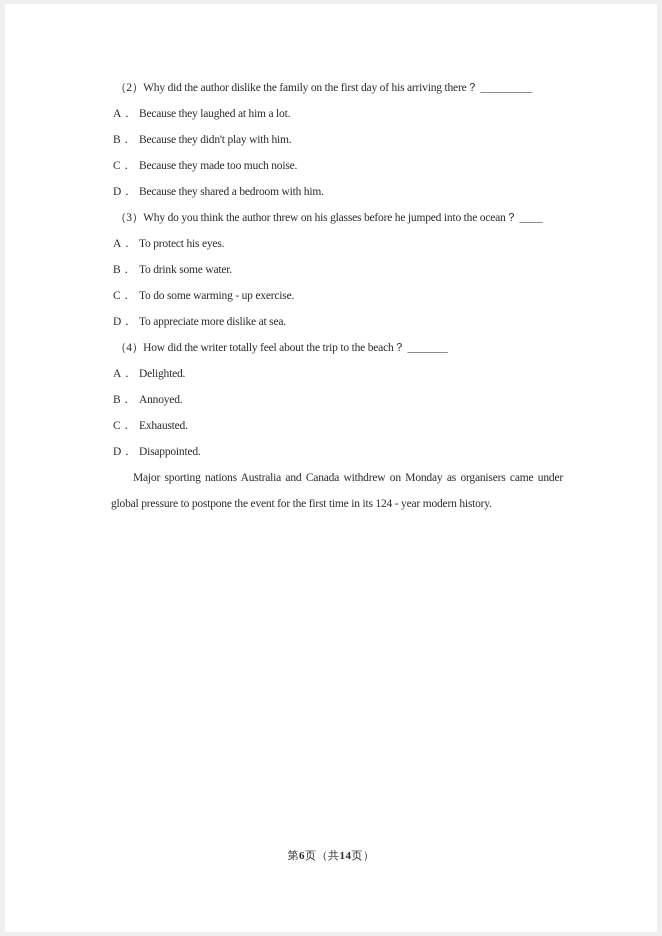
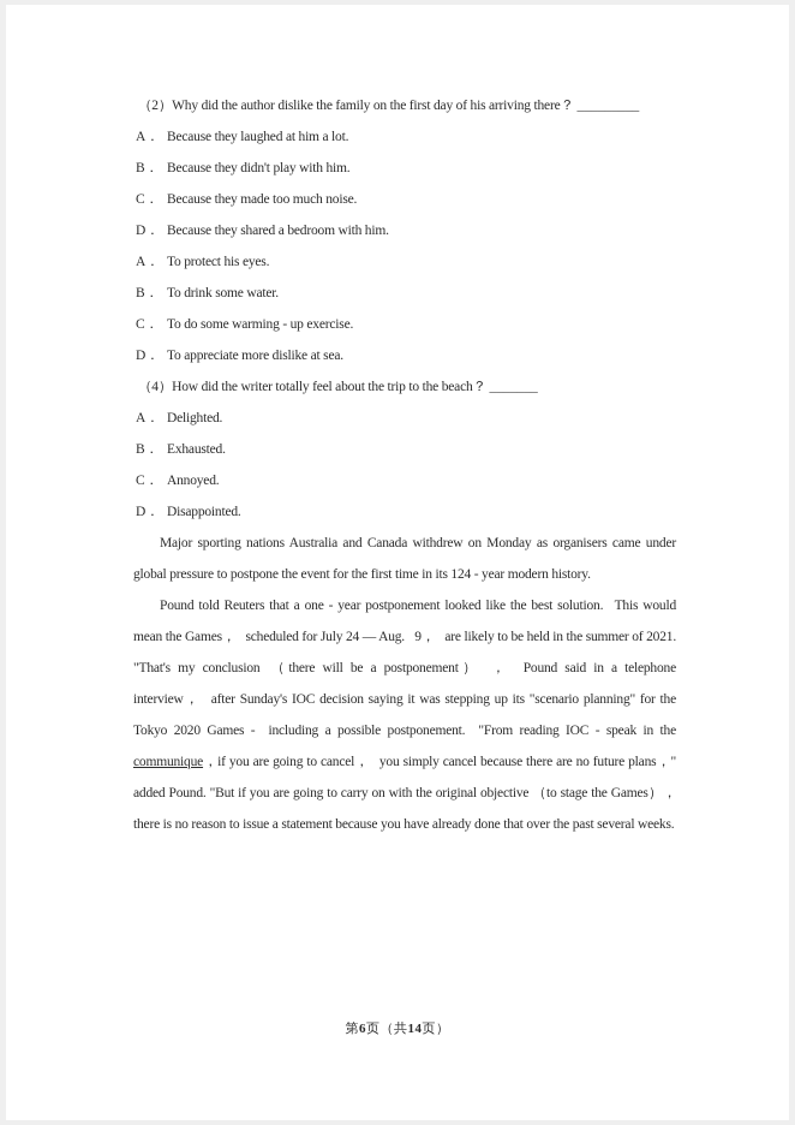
  （2）Why did the author dislike the family on the first day of his arriving there？ _________
  A．
  Because they laughed at him a lot.
  B．
  Because they didn't play with him.
  C．
  Because they made too much noise.
  D．
  Because they shared a bedroom with him.
- （3）Why do you think the author threw on his glasses before he jumped into the ocean？ ____
  A．
  To protect his eyes.
  B．
  To drink some water.
  C．
  To do some warming - up exercise.
  D．
  To appreciate more dislike at sea.
  （4）How did the writer totally feel about the trip to the beach？ _______
  A．
  Delighted.
  B．
- Annoyed.
+ Exhausted.
  C．
- Exhausted.
+ Annoyed.
  D．
  Disappointed.
  Major sporting nations Australia and Canada withdrew on Monday as organisers came under global pressure to postpone the event for the first time in its 124 - year modern history.
+ Pound told Reuters that a one - year postponement looked like the best solution. This would mean the Games， scheduled for July 24 — Aug. 9， are likely to be held in the summer of 2021. "That's my conclusion （there will be a postponement） ， Pound said in a telephone interview， after Sunday's IOC decision saying it was stepping up its "scenario planning" for the Tokyo 2020 Games - including a possible postponement. "From reading IOC - speak in the communique，if you are going to cancel， you simply cancel because there are no future plans，" added Pound. "But if you are going to carry on with the original objective （to stage the Games），there is no reason to issue a statement because you have already done that over the past several weeks.
  第6页（共14页）
